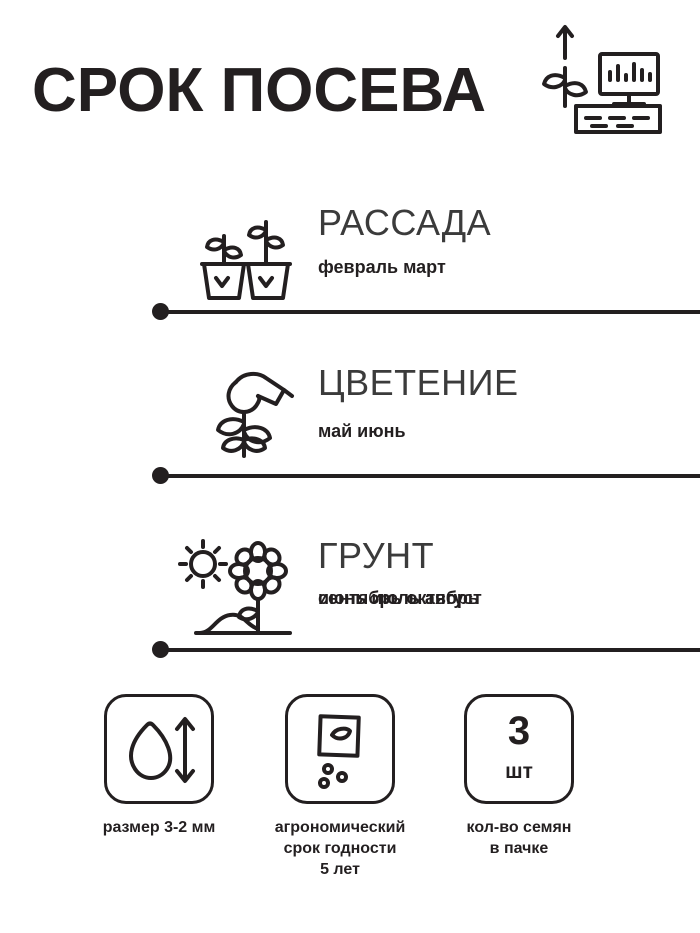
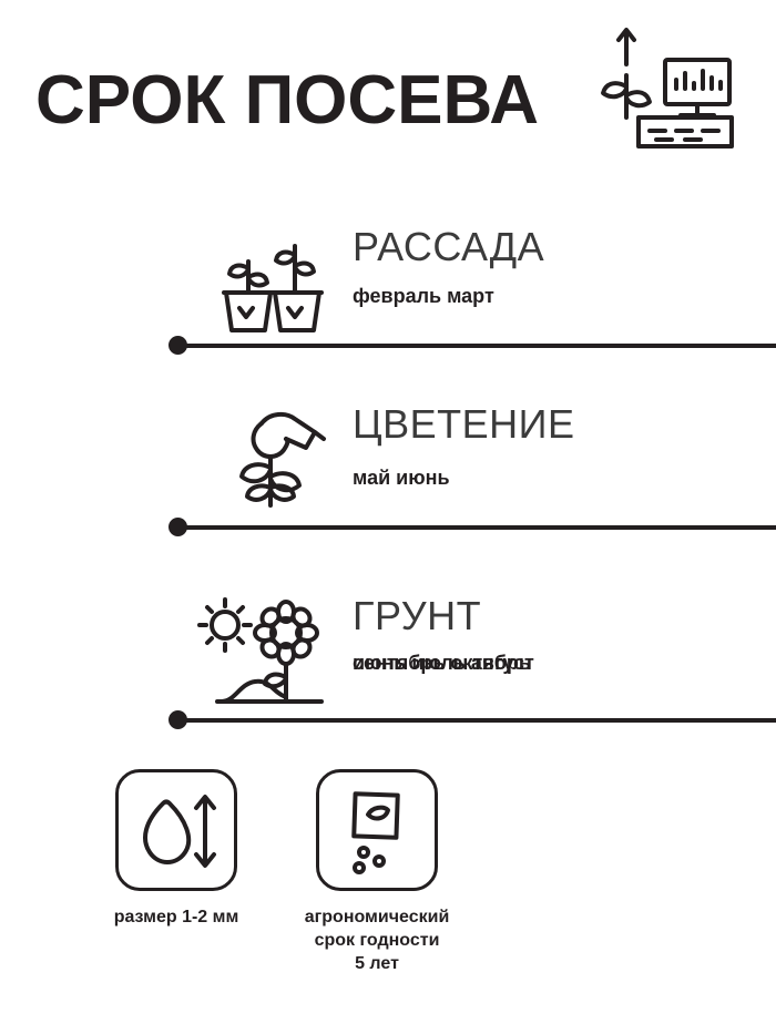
  СРОК ПОСЕВА
  РАССАДА
  февраль март
  ЦВЕТЕНИЕ
  май июнь
  ГРУНТ
  июнь июль август
  сентябрь октябрь
- размер 3-2 мм
+ размер 1-2 мм
  агрономический
  срок годности
  5 лет
- 3
- шт
- кол-во семян
- в пачке
